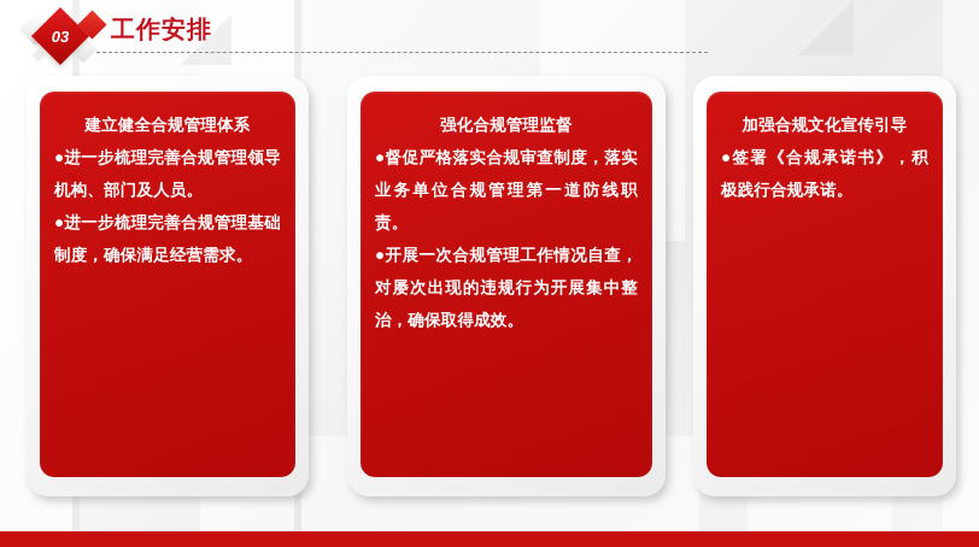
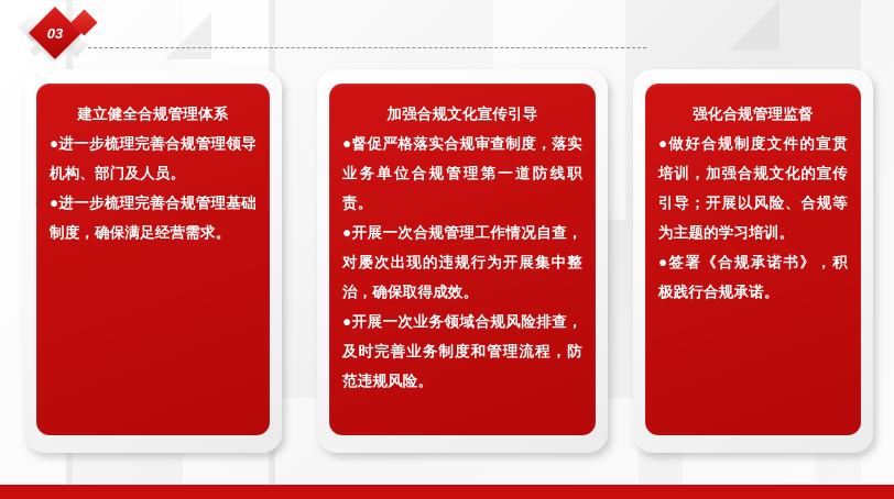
  03
- 工作安排
  建立健全合规管理体系
  ●进一步梳理完善合规管理领导机构、部门及人员。
  ●进一步梳理完善合规管理基础制度，确保满足经营需求。
- 强化合规管理监督
+ 加强合规文化宣传引导
  ●督促严格落实合规审查制度，落实业务单位合规管理第一道防线职责。
  ●开展一次合规管理工作情况自查，对屡次出现的违规行为开展集中整治，确保取得成效。
+ ●开展一次业务领域合规风险排查，及时完善业务制度和管理流程，防范违规风险。
- 加强合规文化宣传引导
+ 强化合规管理监督
+ ●做好合规制度文件的宣贯培训，加强合规文化的宣传引导；开展以风险、合规等为主题的学习培训。
  ●签署《合规承诺书》，积极践行合规承诺。
